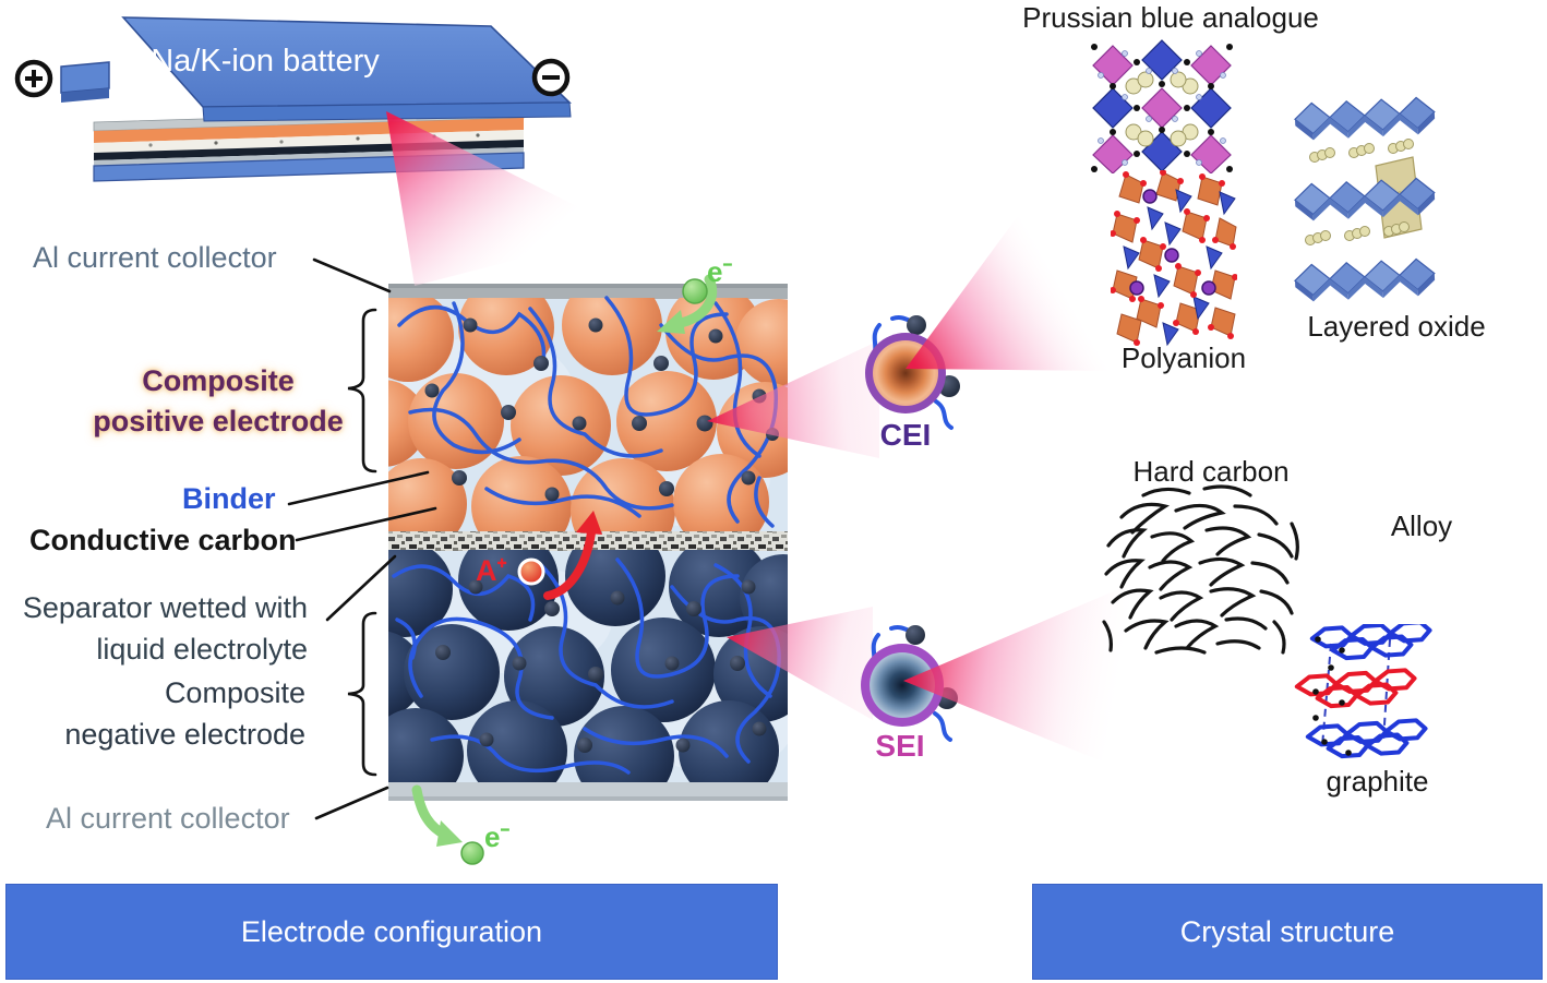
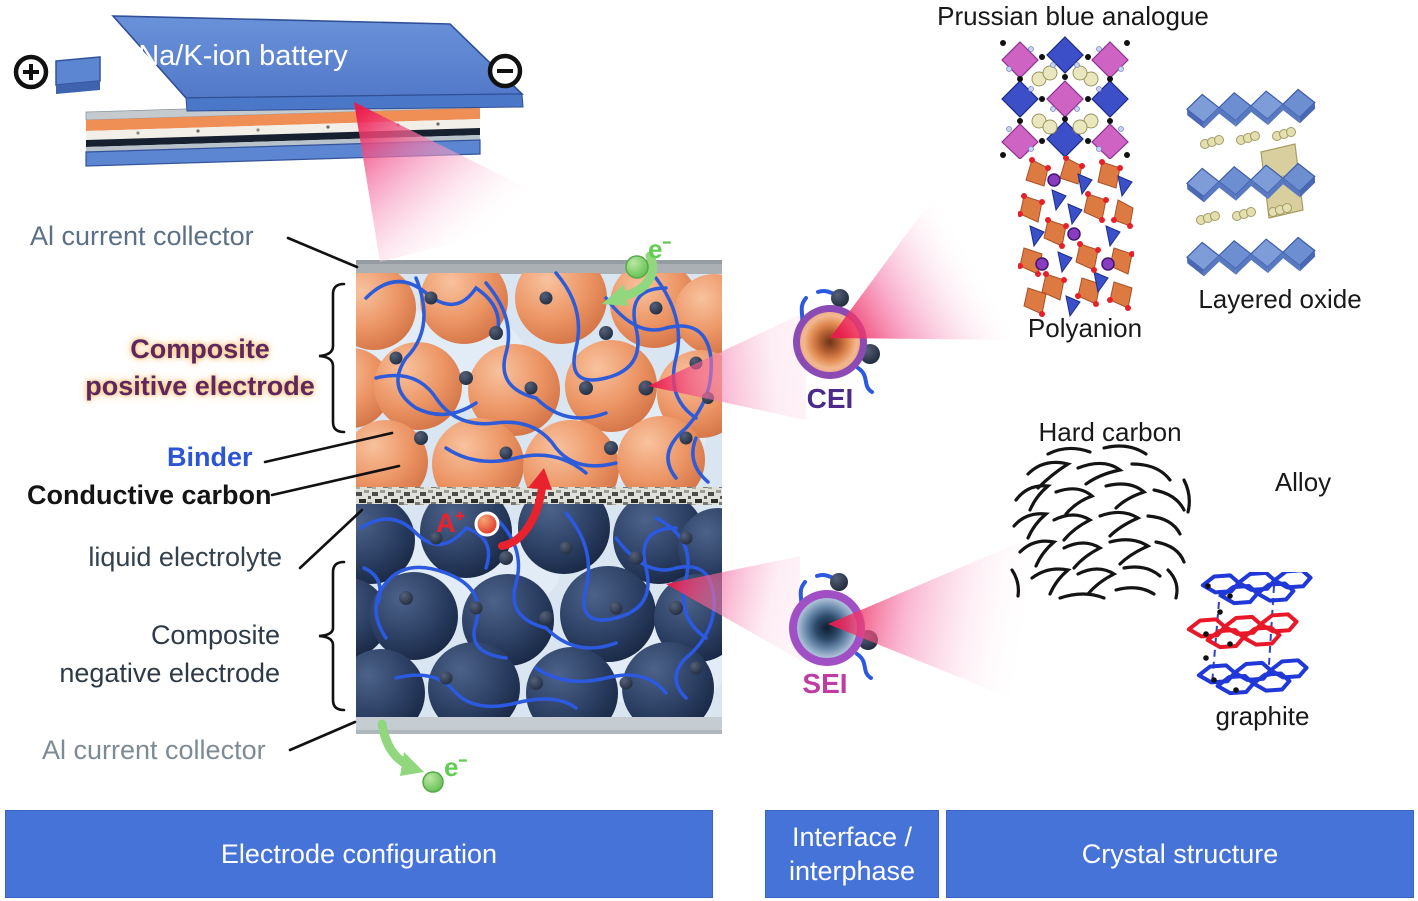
  Na/K-ion battery
  Electrode configuration
+ Interface /
+ interphase
  Crystal structure
  Al current collector
  Composite
  positive electrode
  Binder
  Conductive carbon
- Separator wetted with
  liquid electrolyte
  Composite
  negative electrode
  Al current collector
  e⁻
  e⁻
  A⁺
  CEI
  SEI
  Prussian blue analogue
  Polyanion
  Layered oxide
  Hard carbon
  Alloy
  graphite
